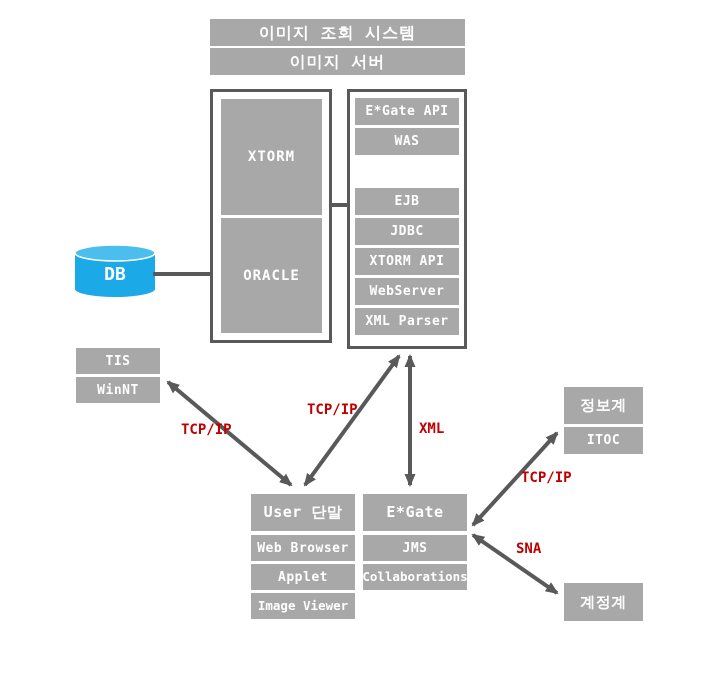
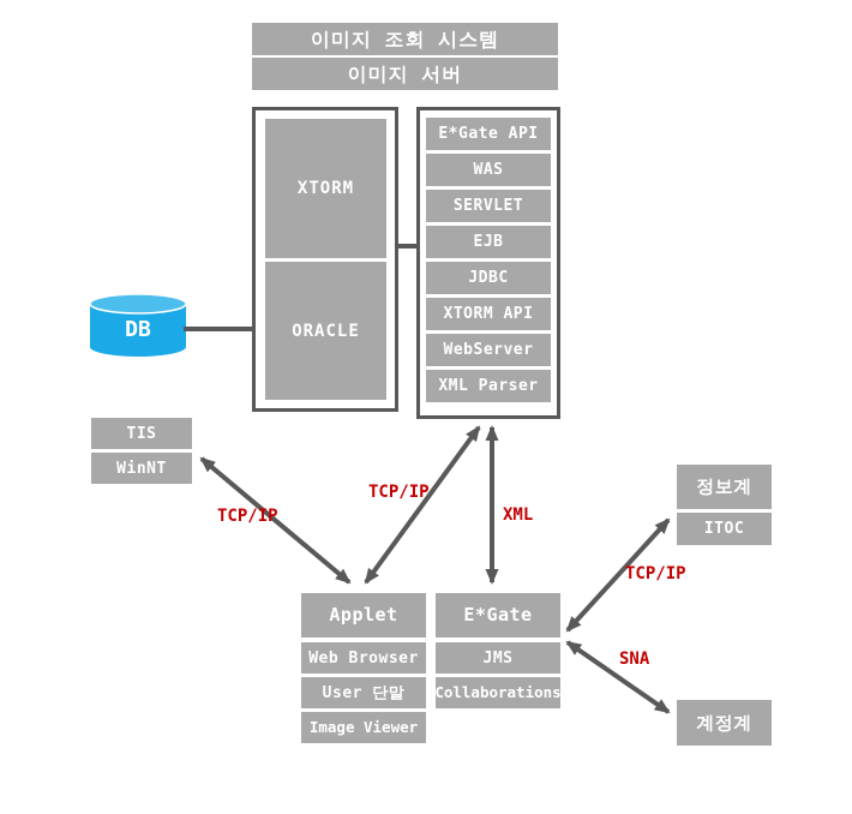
  이미지 조회 시스템
  이미지 서버
  XTORM
  ORACLE
  E*Gate API
  WAS
+ SERVLET
  EJB
  JDBC
  XTORM API
  WebServer
  XML Parser
  DB
  TIS
  WinNT
- User 단말
+ Applet
  Web Browser
- Applet
+ User 단말
  Image Viewer
  E*Gate
  JMS
  Collaborations
  정보계
  ITOC
  계정계
  TCP/IP
  TCP/IP
  XML
  TCP/IP
  SNA
